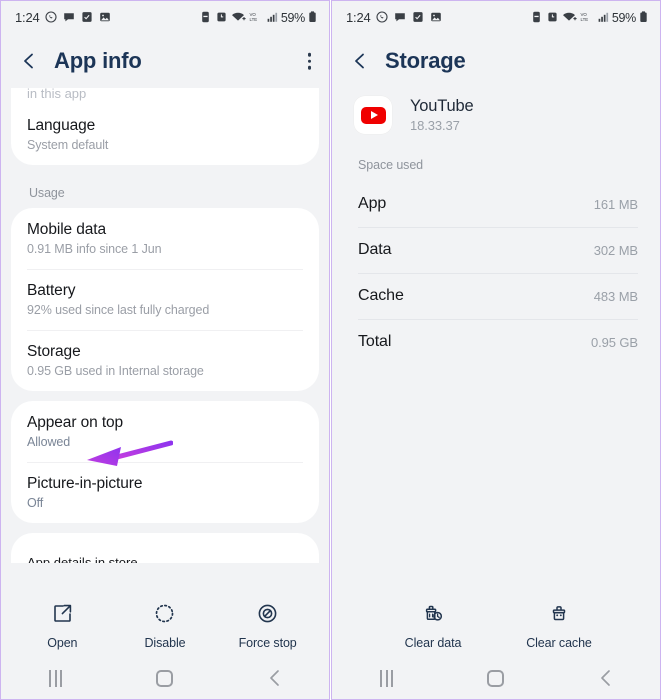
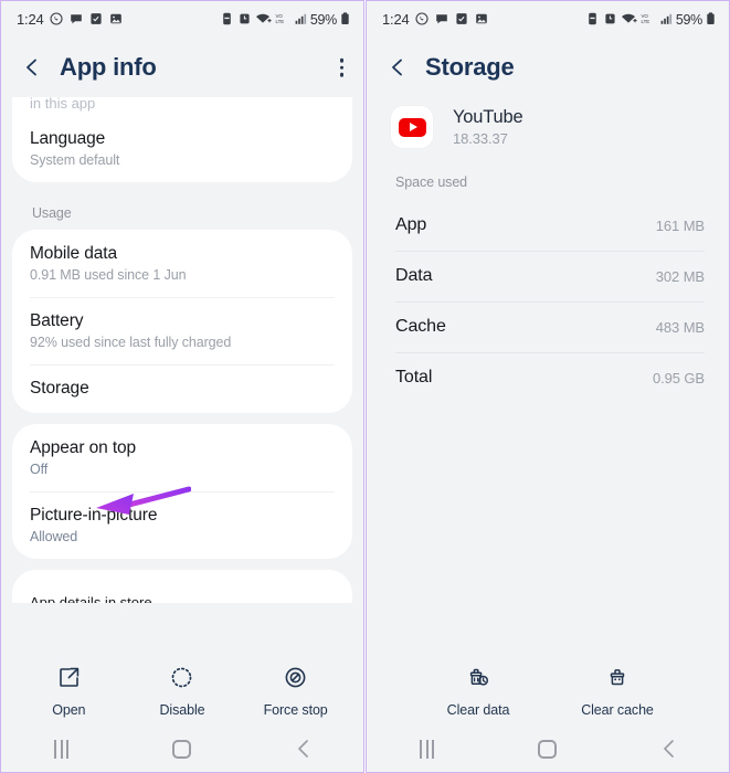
  1:24
  59%
  App info
  in this app
  Language
  System default
  Usage
  Mobile data
- 0.91 MB info since 1 Jun
+ 0.91 MB used since 1 Jun
  Battery
  92% used since last fully charged
  Storage
- 0.95 GB used in Internal storage
  Appear on top
- Allowed
+ Off
  Picture-in-picture
- Off
+ Allowed
  App details in store
  Open
  Disable
  Force stop
  1:24
  59%
  Storage
  YouTube
  18.33.37
  Space used
  App
  161 MB
  Data
  302 MB
  Cache
  483 MB
  Total
  0.95 GB
  Clear data
  Clear cache
